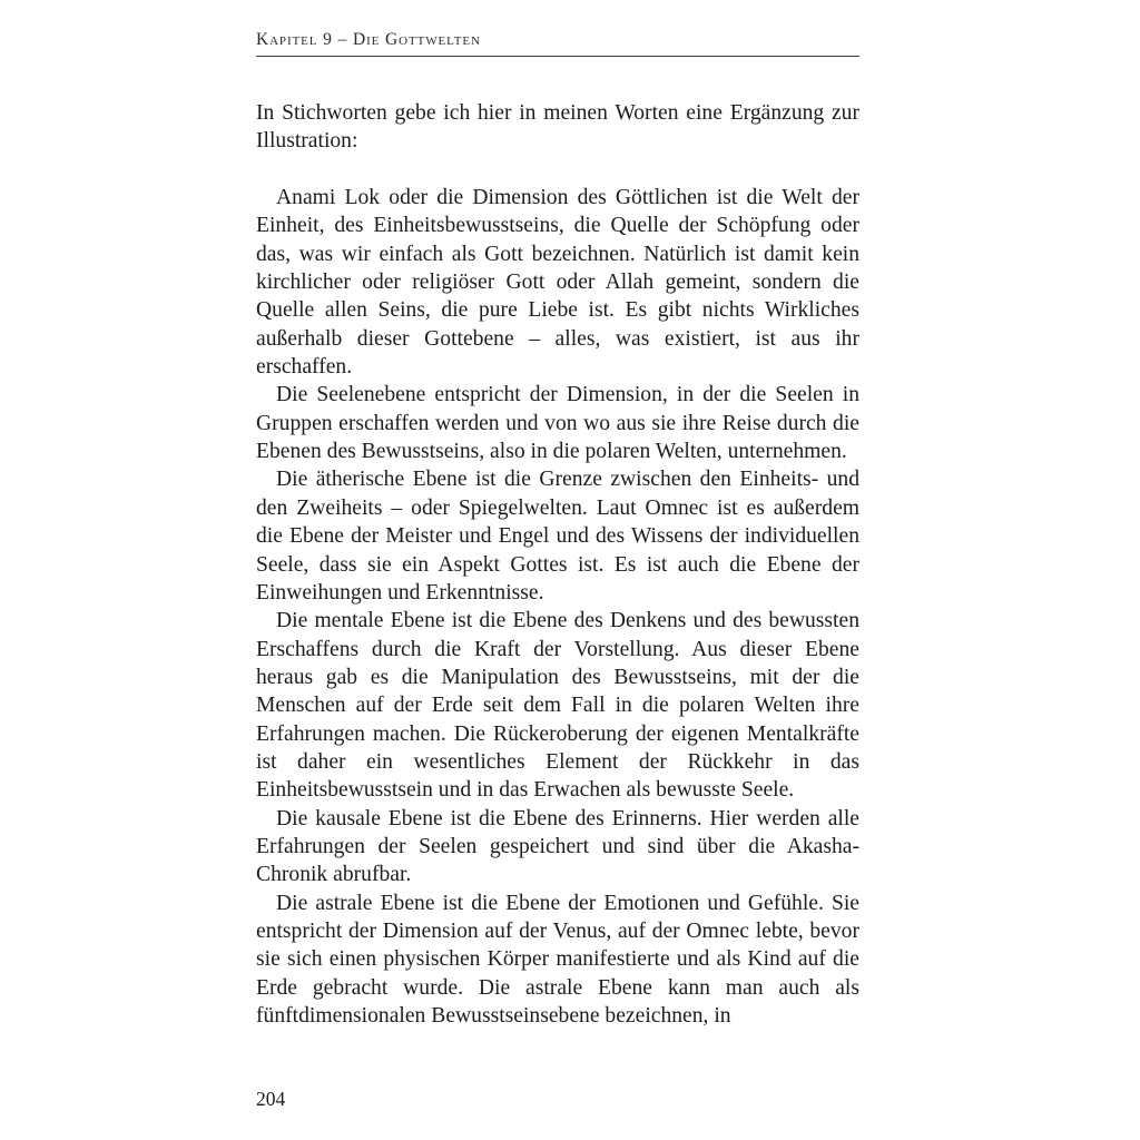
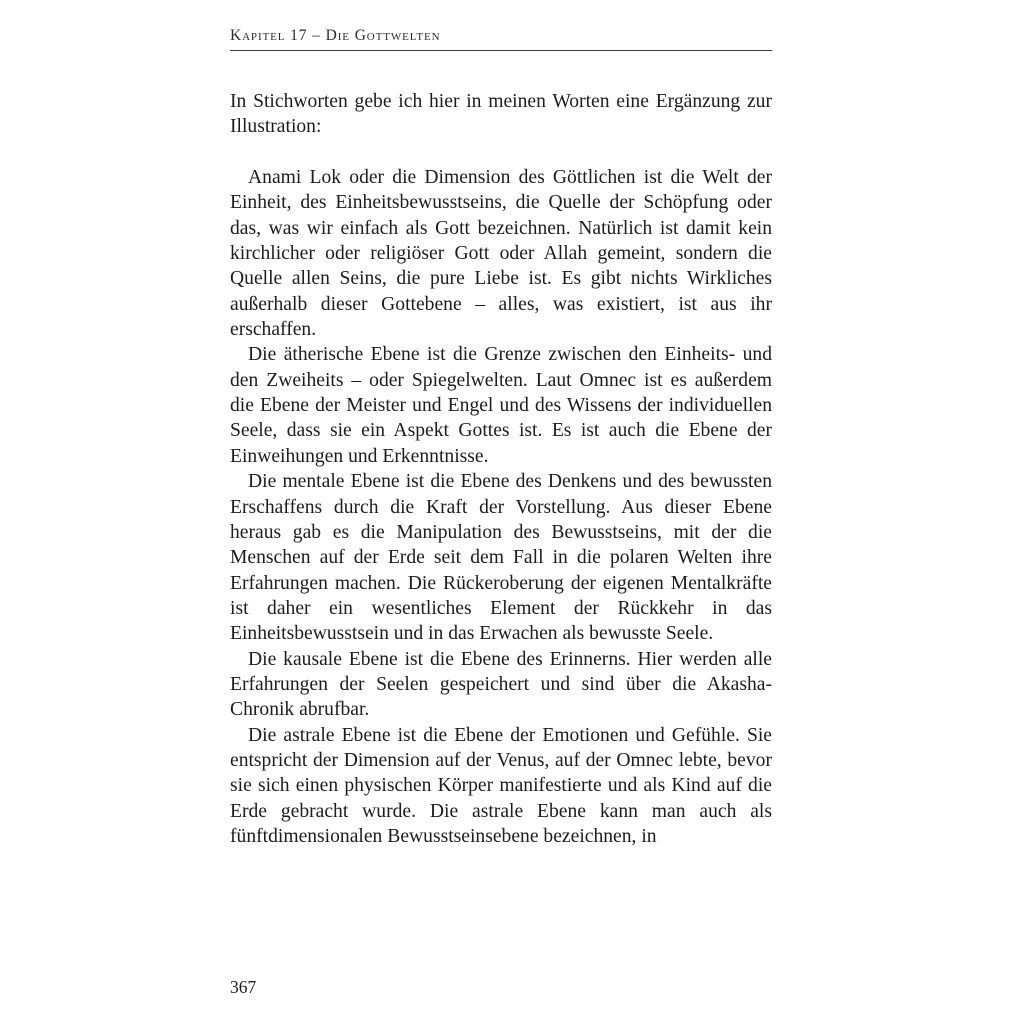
- Kapitel 9 – Die Gottwelten
+ Kapitel 17 – Die Gottwelten
  In Stichworten gebe ich hier in meinen Worten eine Ergänzung zur Illustration:
  Anami Lok oder die Dimension des Göttlichen ist die Welt der Einheit, des Einheitsbewusstseins, die Quelle der Schöpfung oder das, was wir einfach als Gott bezeichnen. Natürlich ist damit kein kirchlicher oder religiöser Gott oder Allah gemeint, sondern die Quelle allen Seins, die pure Liebe ist. Es gibt nichts Wirkliches außerhalb dieser Gottebene – alles, was existiert, ist aus ihr erschaffen.
- Die Seelenebene entspricht der Dimension, in der die Seelen in Gruppen erschaffen werden und von wo aus sie ihre Reise durch die Ebenen des Bewusstseins, also in die polaren Welten, unternehmen.
  Die ätherische Ebene ist die Grenze zwischen den Einheits- und den Zweiheits – oder Spiegelwelten. Laut Omnec ist es außerdem die Ebene der Meister und Engel und des Wissens der individuellen Seele, dass sie ein Aspekt Gottes ist. Es ist auch die Ebene der Einweihungen und Erkenntnisse.
  Die mentale Ebene ist die Ebene des Denkens und des bewussten Erschaffens durch die Kraft der Vorstellung. Aus dieser Ebene heraus gab es die Manipulation des Bewusstseins, mit der die Menschen auf der Erde seit dem Fall in die polaren Welten ihre Erfahrungen machen. Die Rückeroberung der eigenen Mentalkräfte ist daher ein wesentliches Element der Rückkehr in das Einheitsbewusstsein und in das Erwachen als bewusste Seele.
  Die kausale Ebene ist die Ebene des Erinnerns. Hier werden alle Erfahrungen der Seelen gespeichert und sind über die Akasha-Chronik abrufbar.
  Die astrale Ebene ist die Ebene der Emotionen und Gefühle. Sie entspricht der Dimension auf der Venus, auf der Omnec lebte, bevor sie sich einen physischen Körper manifestierte und als Kind auf die Erde gebracht wurde. Die astrale Ebene kann man auch als fünftdimensionalen Bewusstseinsebene bezeichnen, in
- 204
+ 367
